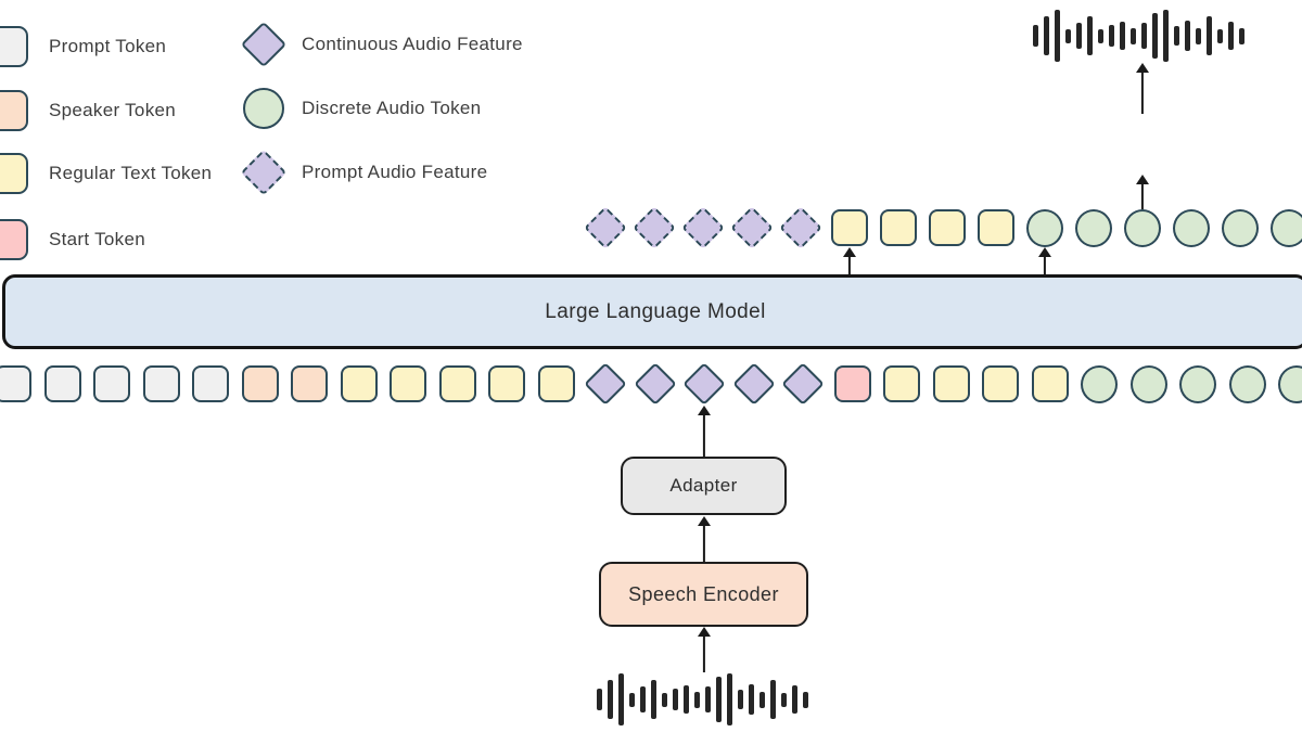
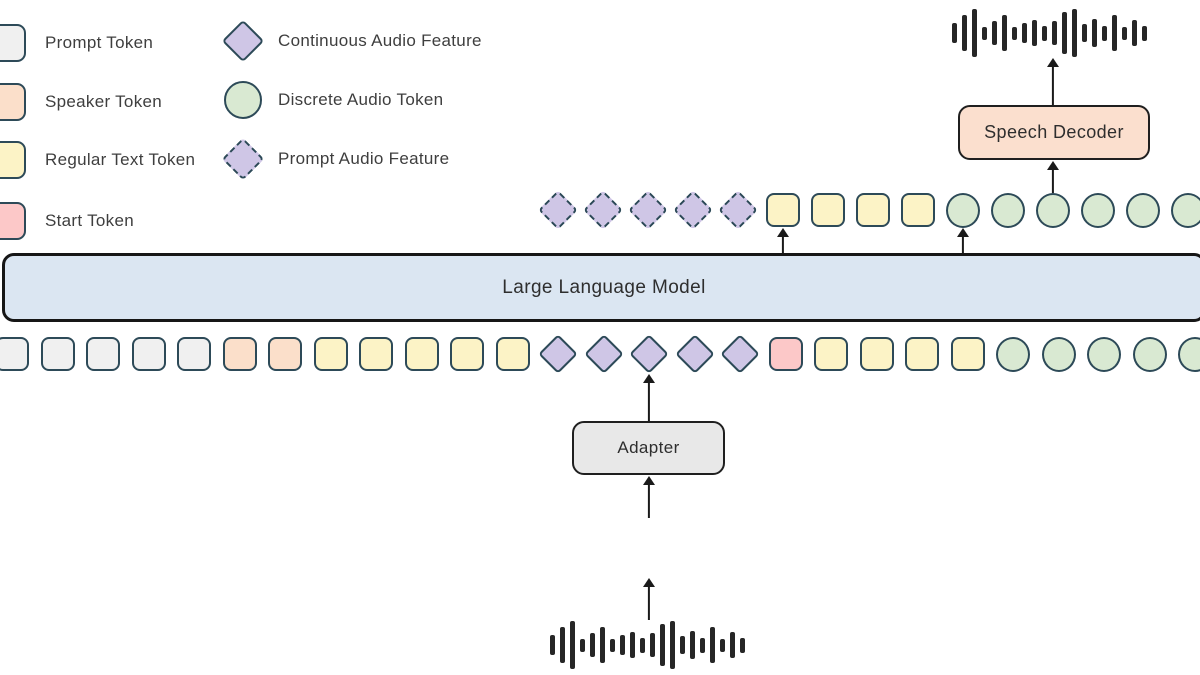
  Prompt Token
  Speaker Token
  Regular Text Token
  Start Token
  Continuous Audio Feature
  Discrete Audio Token
  Prompt Audio Feature
+ Speech Decoder
  Large Language Model
  Adapter
- Speech Encoder
